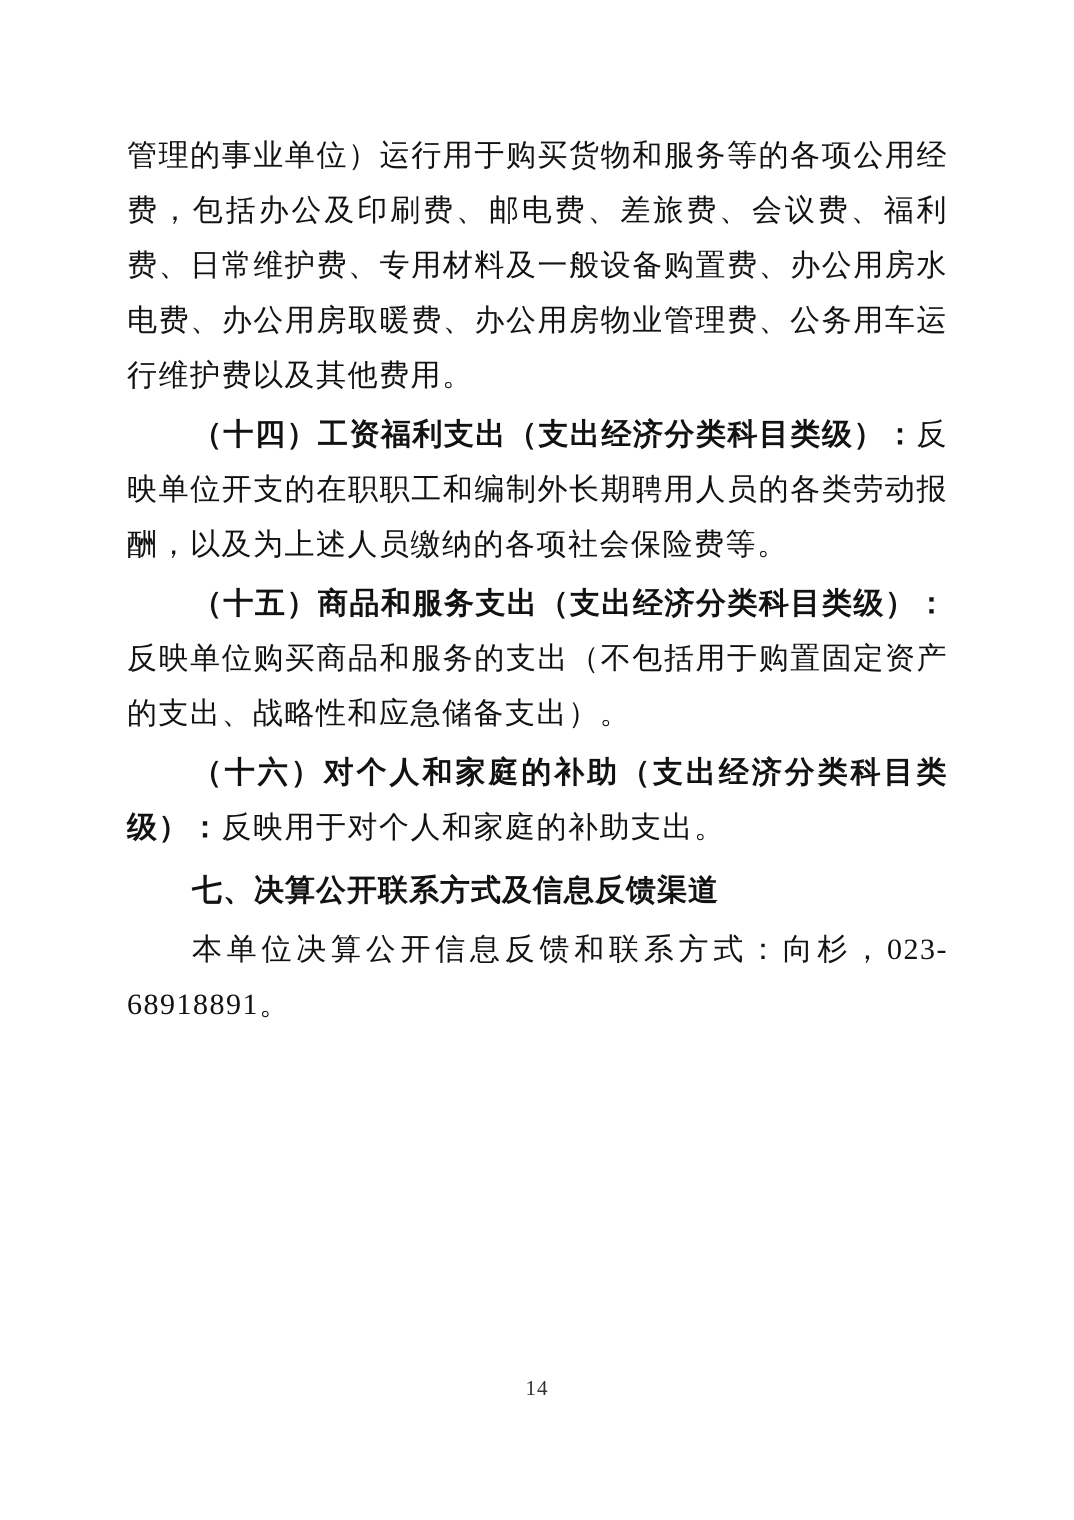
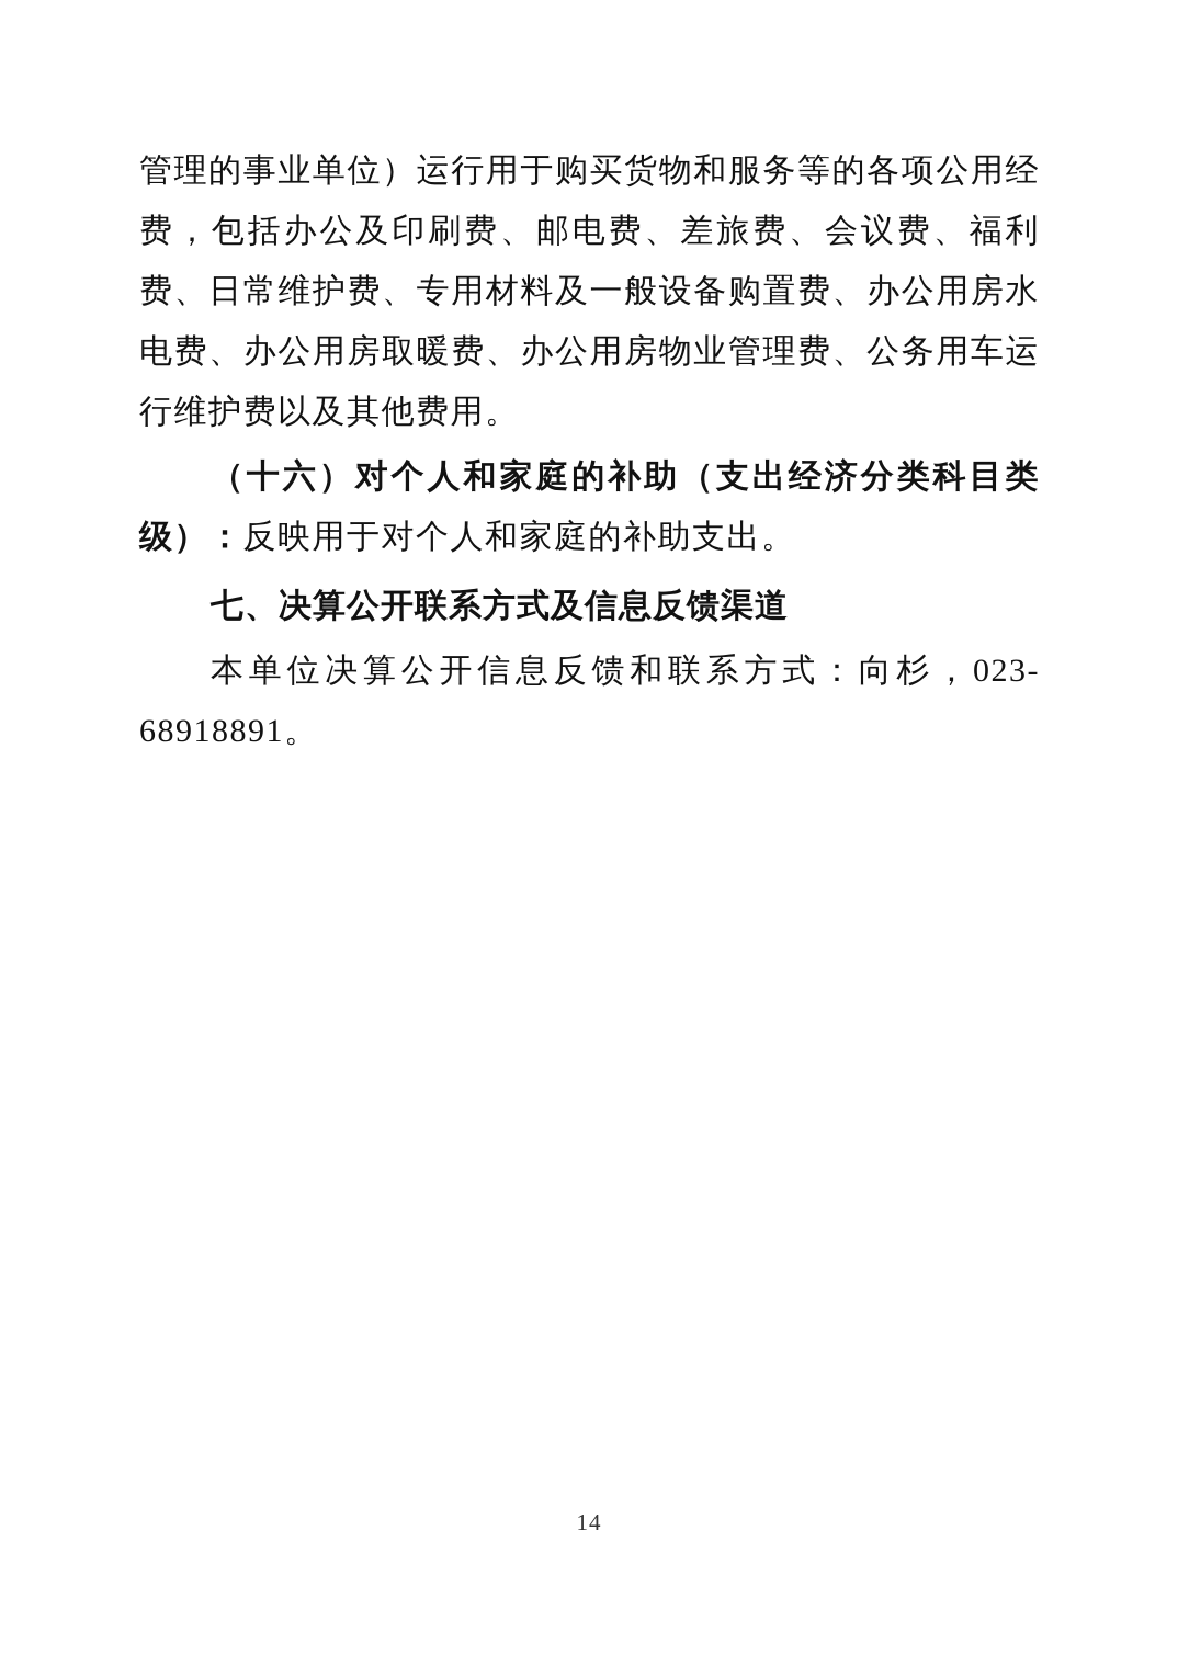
  管理的事业单位）运行用于购买货物和服务等的各项公用经费，包括办公及印刷费、邮电费、差旅费、会议费、福利费、日常维护费、专用材料及一般设备购置费、办公用房水电费、办公用房取暖费、办公用房物业管理费、公务用车运行维护费以及其他费用。
- （十四）工资福利支出（支出经济分类科目类级）：反映单位开支的在职职工和编制外长期聘用人员的各类劳动报酬，以及为上述人员缴纳的各项社会保险费等。
- （十五）商品和服务支出（支出经济分类科目类级）：反映单位购买商品和服务的支出（不包括用于购置固定资产的支出、战略性和应急储备支出）。
  （十六）对个人和家庭的补助（支出经济分类科目类级）：反映用于对个人和家庭的补助支出。
  七、决算公开联系方式及信息反馈渠道
  本单位决算公开信息反馈和联系方式：向杉，023-68918891。
  14
